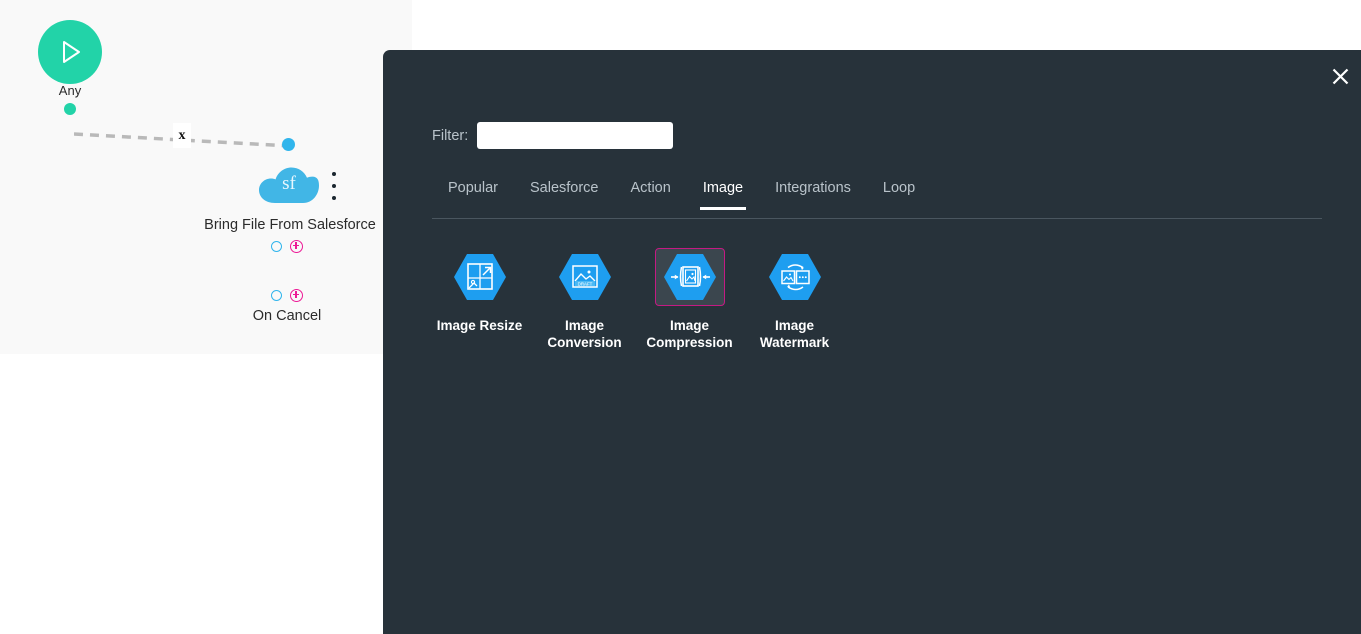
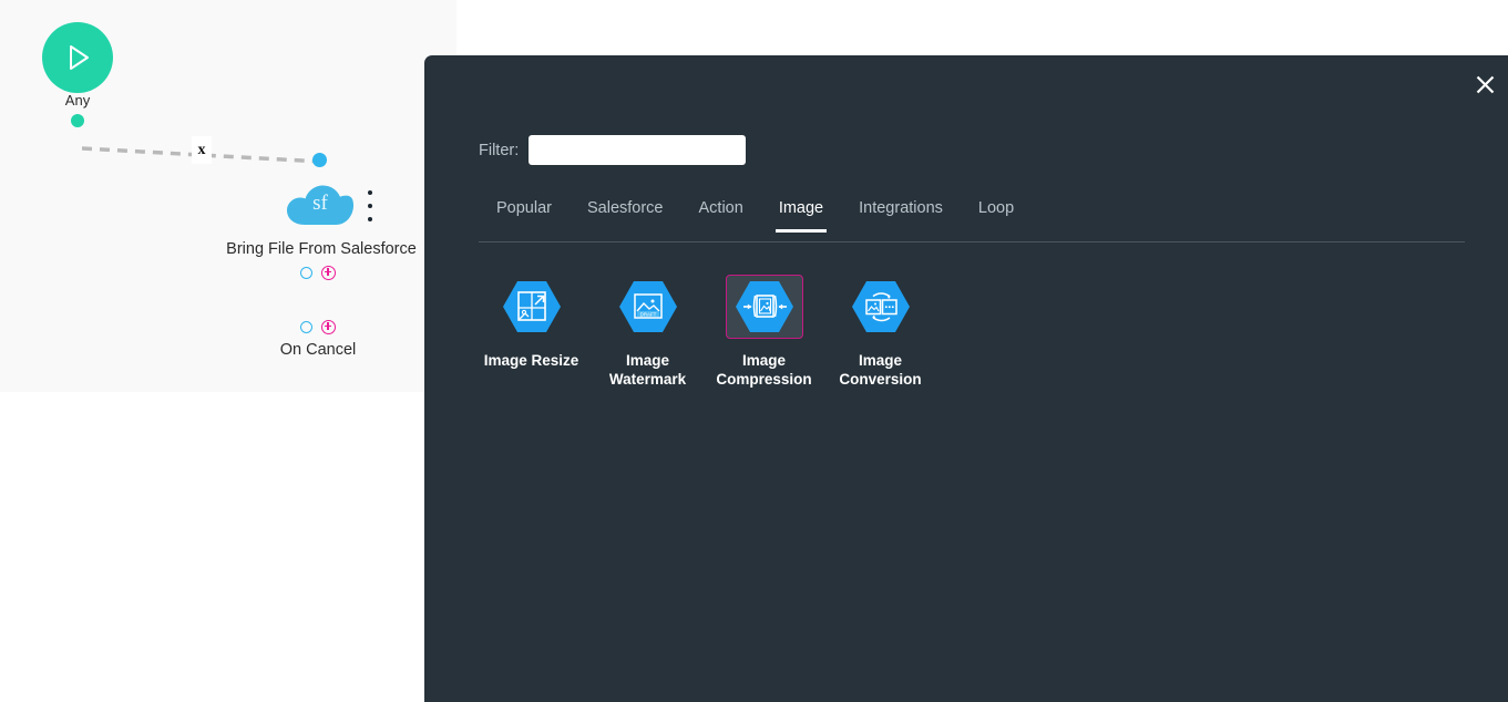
  Any
  x
  sf
  Bring File From Salesforce
  On Cancel
  Filter:
  Popular
  Salesforce
  Action
  Image
  Integrations
  Loop
  Image Resize
- Image Conversion
+ Image Watermark
  Image Compression
- Image Watermark
+ Image Conversion
